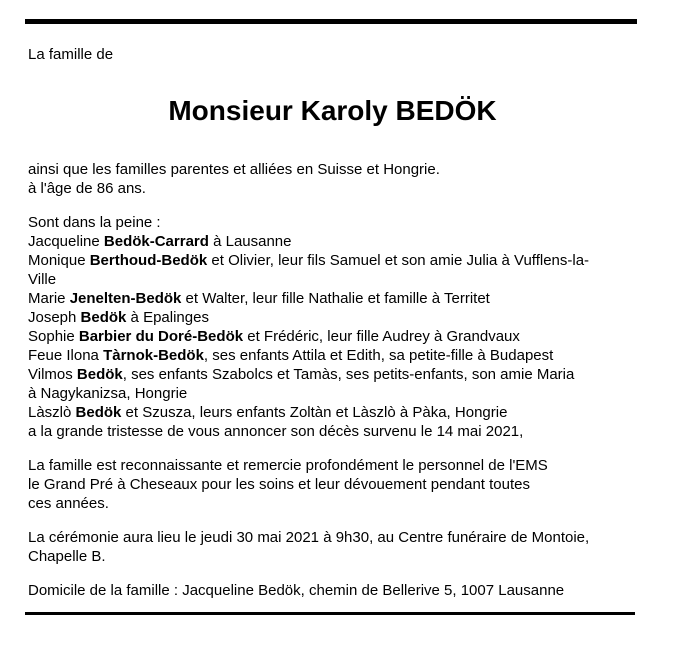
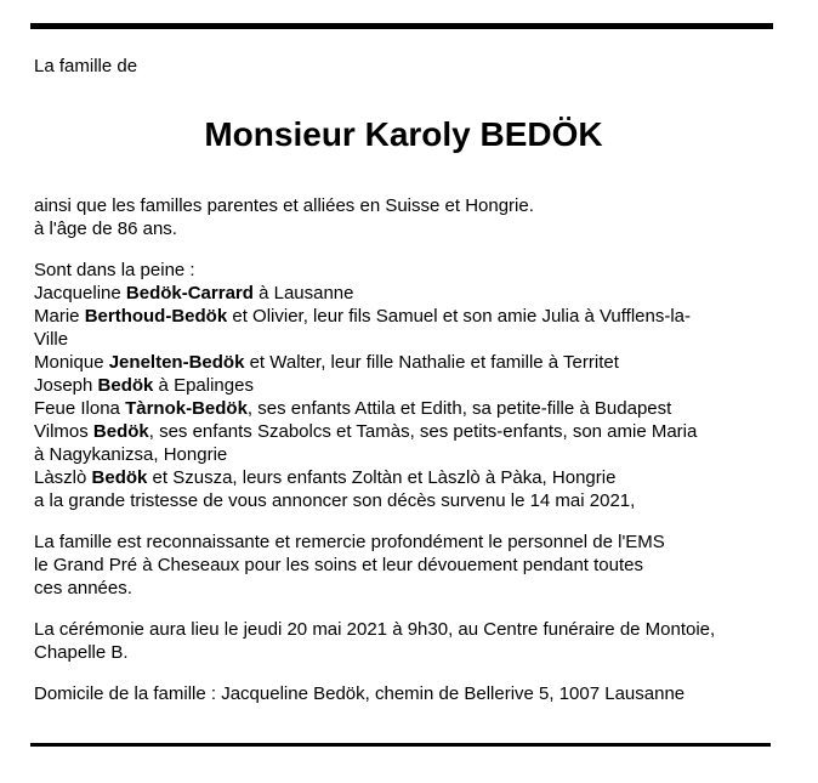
  La famille de
  Monsieur Karoly BEDÖK
  ainsi que les familles parentes et alliées en Suisse et Hongrie.
  à l'âge de 86 ans.
  Sont dans la peine :
  Jacqueline Bedök-Carrard à Lausanne
- Monique Berthoud-Bedök et Olivier, leur fils Samuel et son amie Julia à Vufflens-la-
+ Marie Berthoud-Bedök et Olivier, leur fils Samuel et son amie Julia à Vufflens-la-
  Ville
- Marie Jenelten-Bedök et Walter, leur fille Nathalie et famille à Territet
+ Monique Jenelten-Bedök et Walter, leur fille Nathalie et famille à Territet
  Joseph Bedök à Epalinges
- Sophie Barbier du Doré-Bedök et Frédéric, leur fille Audrey à Grandvaux
  Feue Ilona Tàrnok-Bedök, ses enfants Attila et Edith, sa petite-fille à Budapest
  Vilmos Bedök, ses enfants Szabolcs et Tamàs, ses petits-enfants, son amie Maria
  à Nagykanizsa, Hongrie
  Làszlò Bedök et Szusza, leurs enfants Zoltàn et Làszlò à Pàka, Hongrie
  a la grande tristesse de vous annoncer son décès survenu le 14 mai 2021,
  La famille est reconnaissante et remercie profondément le personnel de l'EMS
  le Grand Pré à Cheseaux pour les soins et leur dévouement pendant toutes
  ces années.
- La cérémonie aura lieu le jeudi 30 mai 2021 à 9h30, au Centre funéraire de Montoie,
+ La cérémonie aura lieu le jeudi 20 mai 2021 à 9h30, au Centre funéraire de Montoie,
  Chapelle B.
  Domicile de la famille : Jacqueline Bedök, chemin de Bellerive 5, 1007 Lausanne
